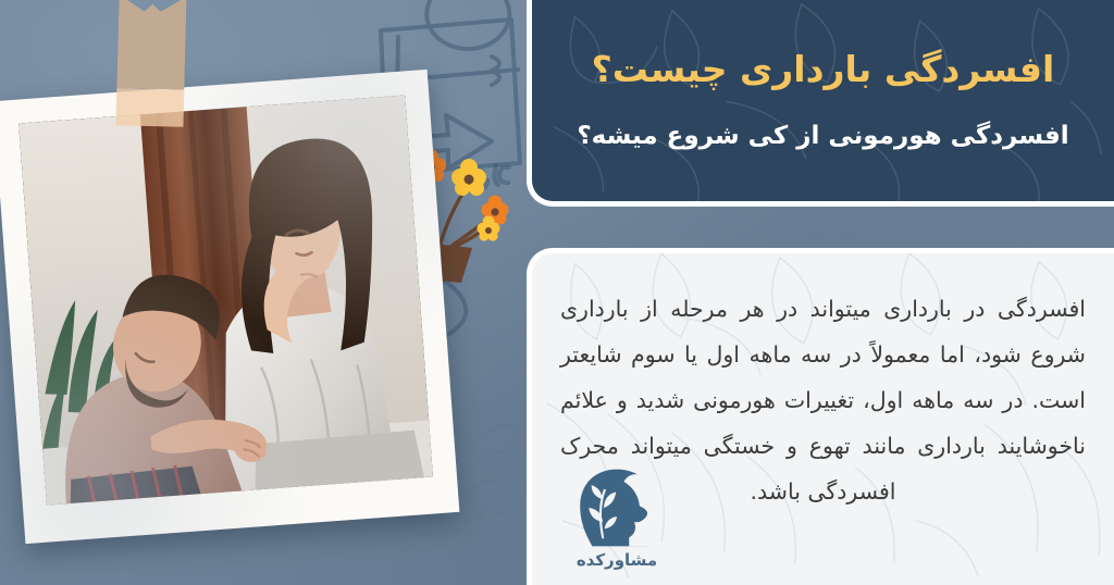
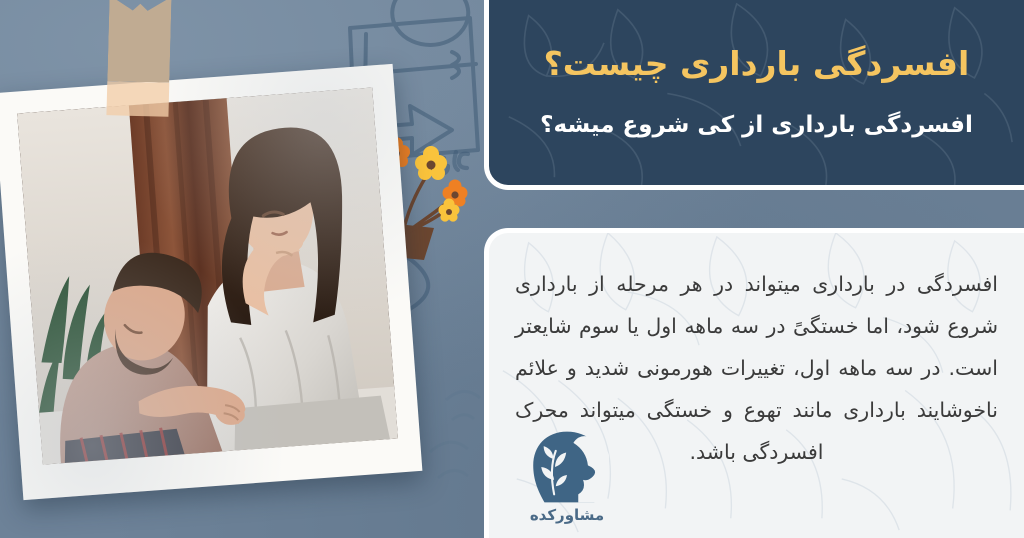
  افسردگی بارداری چیست؟
- افسردگی هورمونی از کی شروع میشه؟
+ افسردگی بارداری از کی شروع میشه؟
- افسردگی در بارداری میتواند در هر مرحله از بارداری شروع شود، اما معمولاً در سه ماهه اول یا سوم شایعتر است. در سه ماهه اول، تغییرات هورمونی شدید و علائم ناخوشایند بارداری مانند تهوع و خستگی میتواند محرک افسردگی باشد.
+ افسردگی در بارداری میتواند در هر مرحله از بارداری شروع شود، اما خستگیً در سه ماهه اول یا سوم شایعتر است. در سه ماهه اول، تغییرات هورمونی شدید و علائم ناخوشایند بارداری مانند تهوع و خستگی میتواند محرک افسردگی باشد.
  مشاورکده
